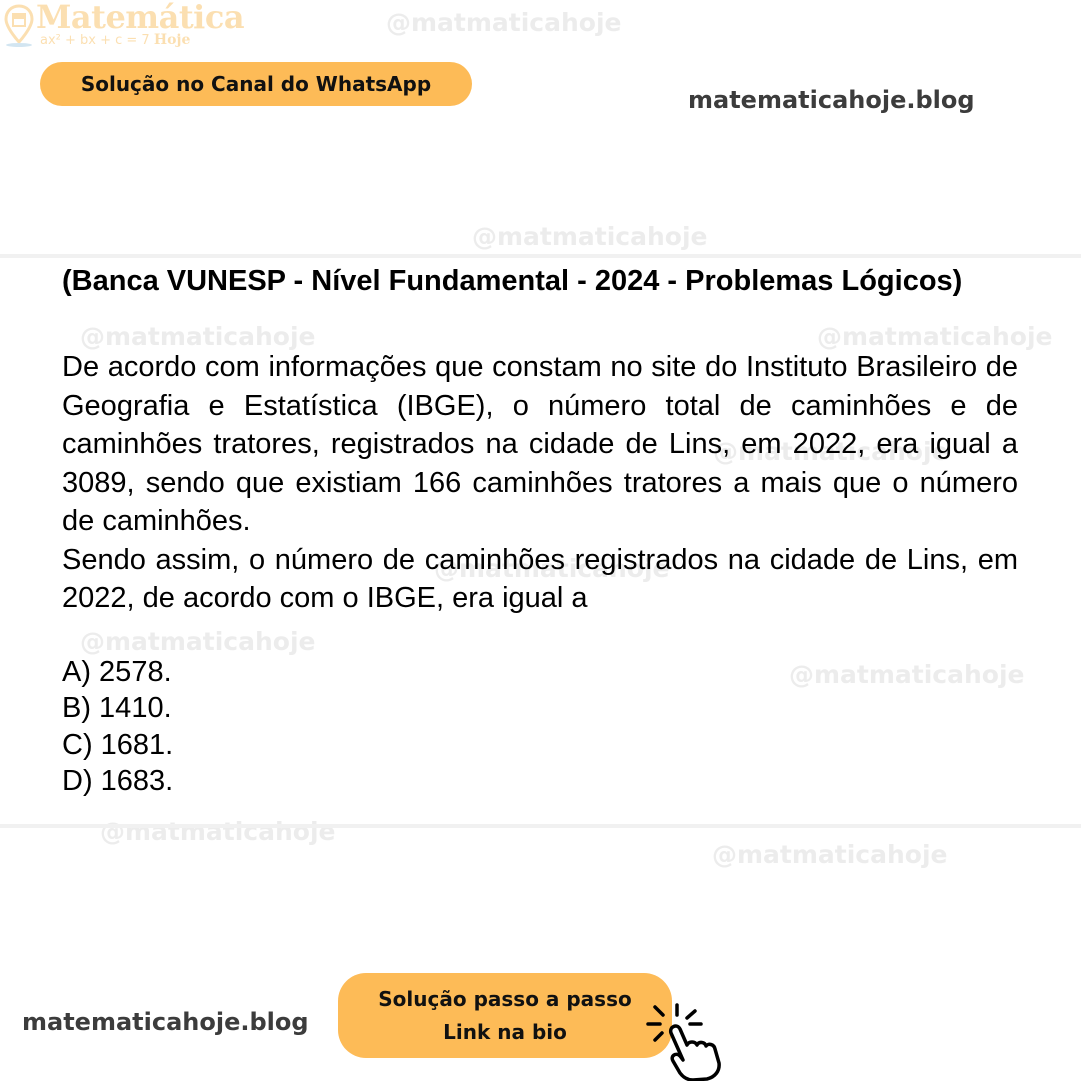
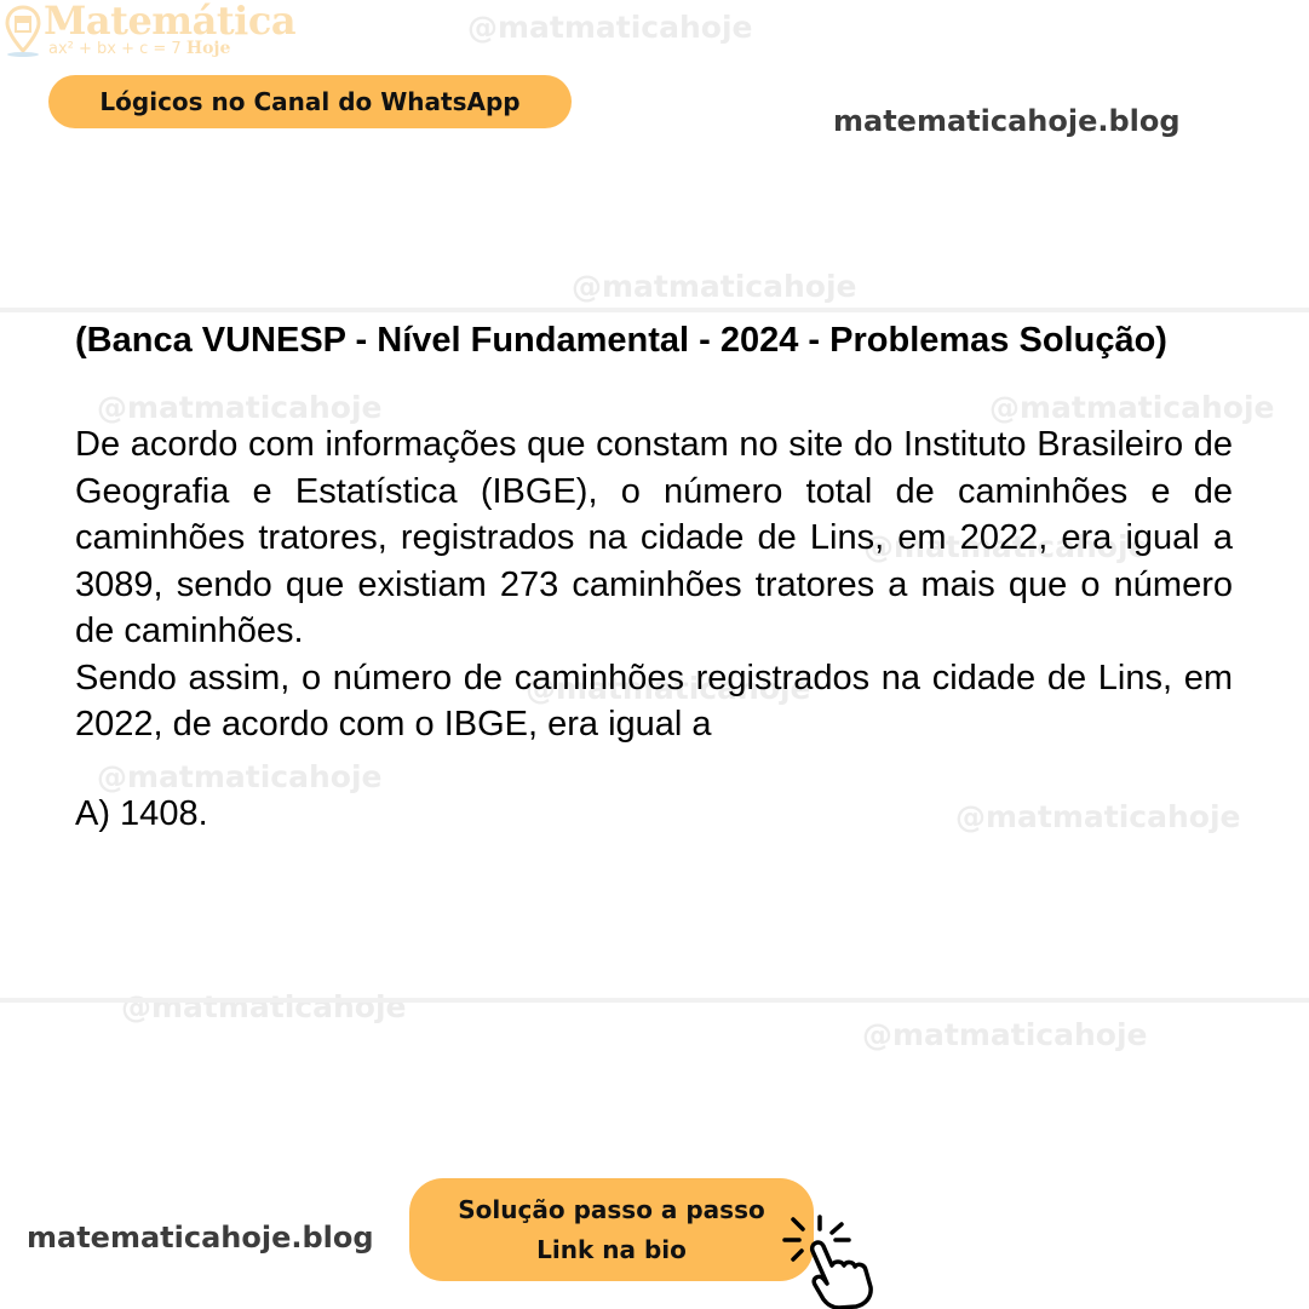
  Matemática
  ax² + bx + c = 7 Hoje
  @matmaticahoje
  @matmaticahoje
- Solução no Canal do WhatsApp
+ Lógicos no Canal do WhatsApp
  matematicahoje.blog
- (Banca VUNESP - Nível Fundamental - 2024 - Problemas Lógicos)
+ (Banca VUNESP - Nível Fundamental - 2024 - Problemas Solução)
- De acordo com informações que constam no site do Instituto Brasileiro de Geografia e Estatística (IBGE), o número total de caminhões e de caminhões tratores, registrados na cidade de Lins, em 2022, era igual a 3089, sendo que existiam 166 caminhões tratores a mais que o número de caminhões.
+ De acordo com informações que constam no site do Instituto Brasileiro de Geografia e Estatística (IBGE), o número total de caminhões e de caminhões tratores, registrados na cidade de Lins, em 2022, era igual a 3089, sendo que existiam 273 caminhões tratores a mais que o número de caminhões.
  Sendo assim, o número de caminhões registrados na cidade de Lins, em 2022, de acordo com o IBGE, era igual a
- A) 2578.
+ A) 1408.
- B) 1410.
- C) 1681.
- D) 1683.
  matematicahoje.blog
  Solução passo a passo
  Link na bio
